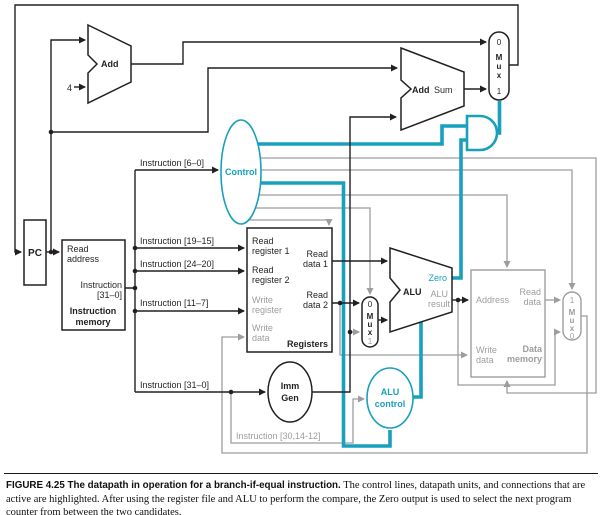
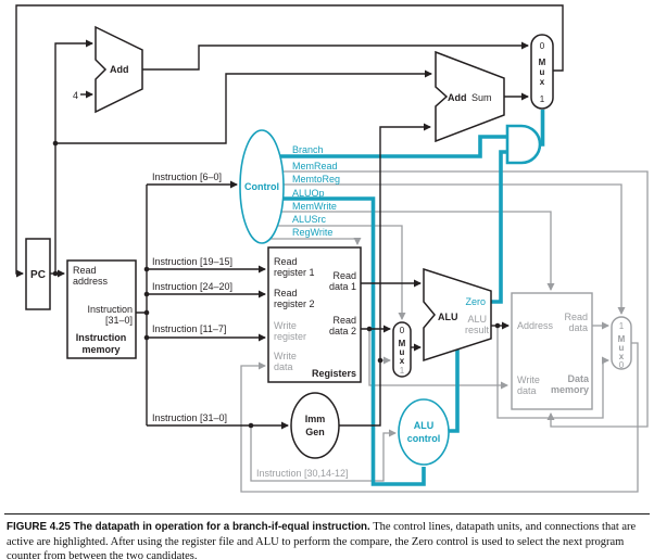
  PC
  Add
  4
  Add
  Sum
  0
  M
  u
  x
  1
  Control
+ Branch
+ MemRead
+ MemtoReg
+ ALUOp
+ MemWrite
+ ALUSrc
+ RegWrite
  Instruction [6–0]
  Instruction [19–15]
  Instruction [24–20]
  Instruction [11–7]
  Instruction [31–0]
  Instruction [30,14-12]
  Read
  address
  Instruction
  [31–0]
  Instruction
  memory
  Read
  register 1
  Read
  register 2
  Write
  register
  Write
  data
  Read
  data 1
  Read
  data 2
  Registers
  0
  M
  u
  x
  1
  Imm
  Gen
  ALU
  control
  ALU
  Zero
  ALU
  result
  Address
  Read
  data
  Write
  data
  Data
  memory
  1
  M
  u
  x
  0
- FIGURE 4.25 The datapath in operation for a branch-if-equal instruction. The control lines, datapath units, and connections that are active are highlighted. After using the register file and ALU to perform the compare, the Zero output is used to select the next program counter from between the two candidates.
+ FIGURE 4.25 The datapath in operation for a branch-if-equal instruction. The control lines, datapath units, and connections that are active are highlighted. After using the register file and ALU to perform the compare, the Zero control is used to select the next program counter from between the two candidates.
